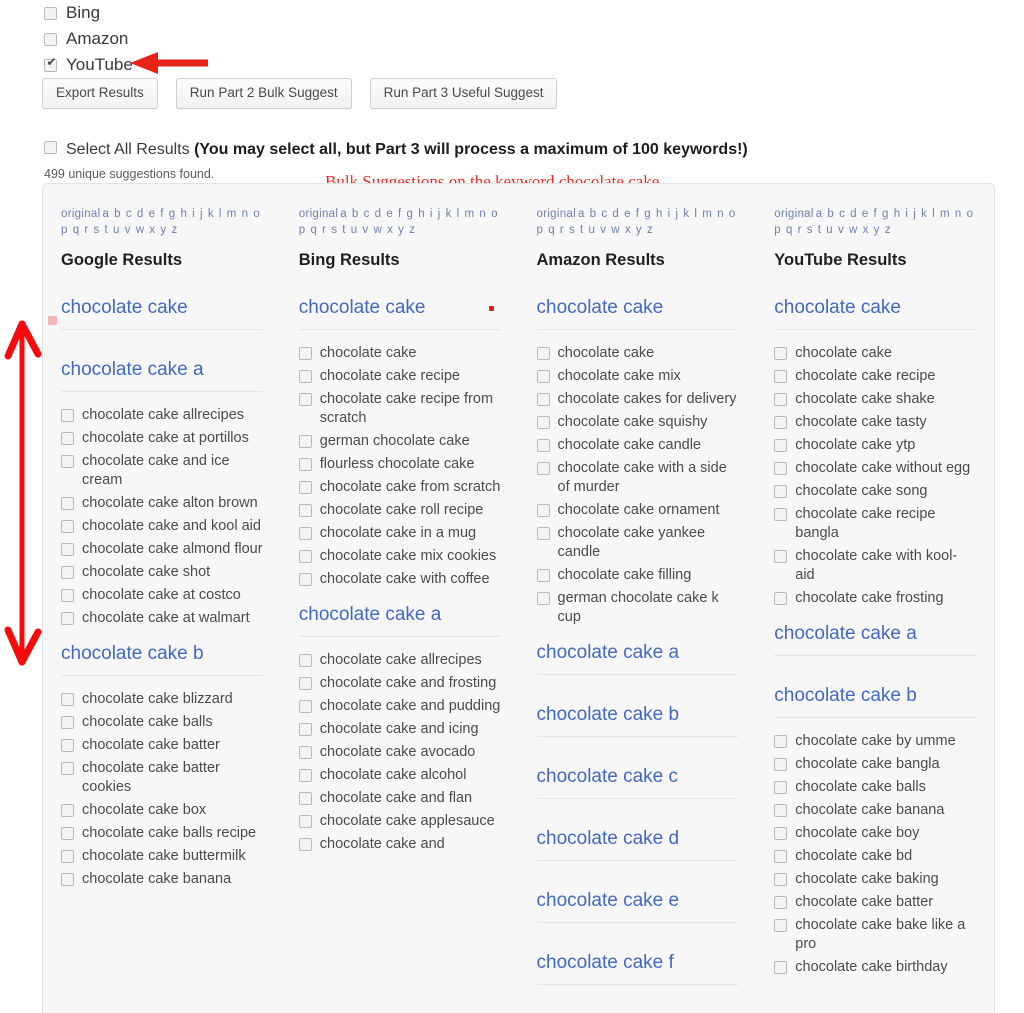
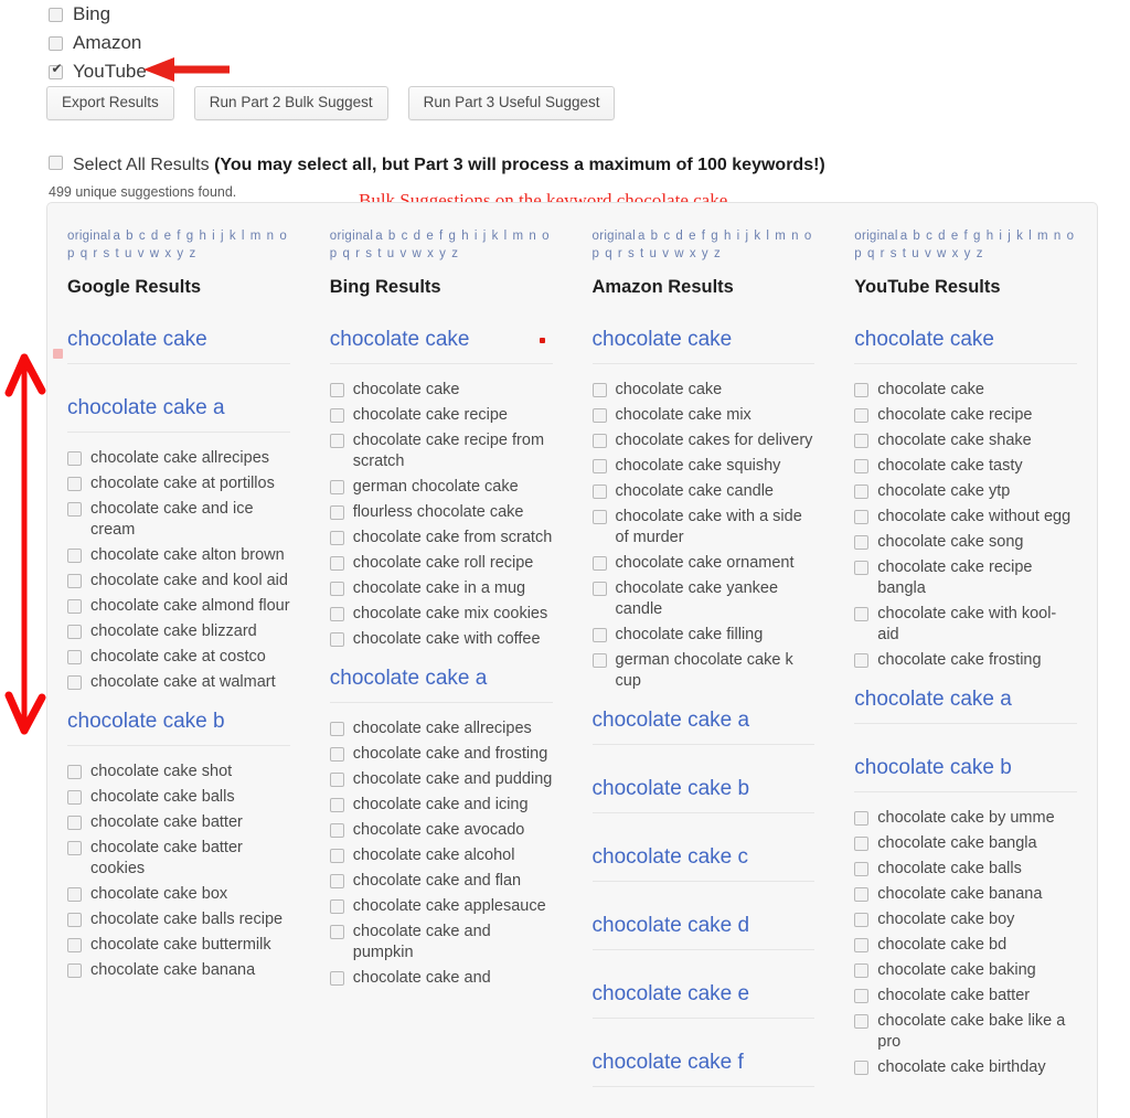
  Bing
  Amazon
  YouTube
  Export Results
  Run Part 2 Bulk Suggest
  Run Part 3 Useful Suggest
  Select All Results (You may select all, but Part 3 will process a maximum of 100 keywords!)
  499 unique suggestions found.
  Bulk Suggestions on the keyword chocolate cake
  original a b c d e f g h i j k l m n o p q r s t u v w x y z
  Google Results
  chocolate cake
  chocolate cake a
  chocolate cake allrecipes
  chocolate cake at portillos
  chocolate cake and ice cream
  chocolate cake alton brown
  chocolate cake and kool aid
  chocolate cake almond flour
- chocolate cake shot
+ chocolate cake blizzard
  chocolate cake at costco
  chocolate cake at walmart
  chocolate cake b
- chocolate cake blizzard
+ chocolate cake shot
  chocolate cake balls
  chocolate cake batter
  chocolate cake batter cookies
  chocolate cake box
  chocolate cake balls recipe
  chocolate cake buttermilk
  chocolate cake banana
  original a b c d e f g h i j k l m n o p q r s t u v w x y z
  Bing Results
  chocolate cake
  chocolate cake
  chocolate cake recipe
  chocolate cake recipe from scratch
  german chocolate cake
  flourless chocolate cake
  chocolate cake from scratch
  chocolate cake roll recipe
  chocolate cake in a mug
  chocolate cake mix cookies
  chocolate cake with coffee
  chocolate cake a
  chocolate cake allrecipes
  chocolate cake and frosting
  chocolate cake and pudding
  chocolate cake and icing
  chocolate cake avocado
  chocolate cake alcohol
  chocolate cake and flan
  chocolate cake applesauce
+ chocolate cake and pumpkin
  chocolate cake and
  original a b c d e f g h i j k l m n o p q r s t u v w x y z
  Amazon Results
  chocolate cake
  chocolate cake
  chocolate cake mix
  chocolate cakes for delivery
  chocolate cake squishy
  chocolate cake candle
  chocolate cake with a side of murder
  chocolate cake ornament
  chocolate cake yankee candle
  chocolate cake filling
  german chocolate cake k cup
  chocolate cake a
  chocolate cake b
  chocolate cake c
  chocolate cake d
  chocolate cake e
  chocolate cake f
  original a b c d e f g h i j k l m n o p q r s t u v w x y z
  YouTube Results
  chocolate cake
  chocolate cake
  chocolate cake recipe
  chocolate cake shake
  chocolate cake tasty
  chocolate cake ytp
  chocolate cake without egg
  chocolate cake song
  chocolate cake recipe bangla
  chocolate cake with kool-aid
  chocolate cake frosting
  chocolate cake a
  chocolate cake b
  chocolate cake by umme
  chocolate cake bangla
  chocolate cake balls
  chocolate cake banana
  chocolate cake boy
  chocolate cake bd
  chocolate cake baking
  chocolate cake batter
  chocolate cake bake like a pro
  chocolate cake birthday
